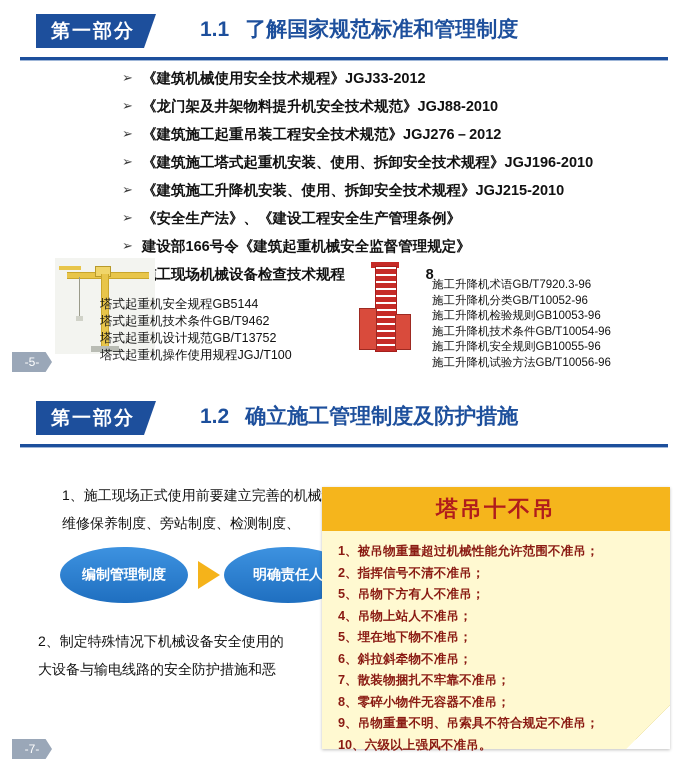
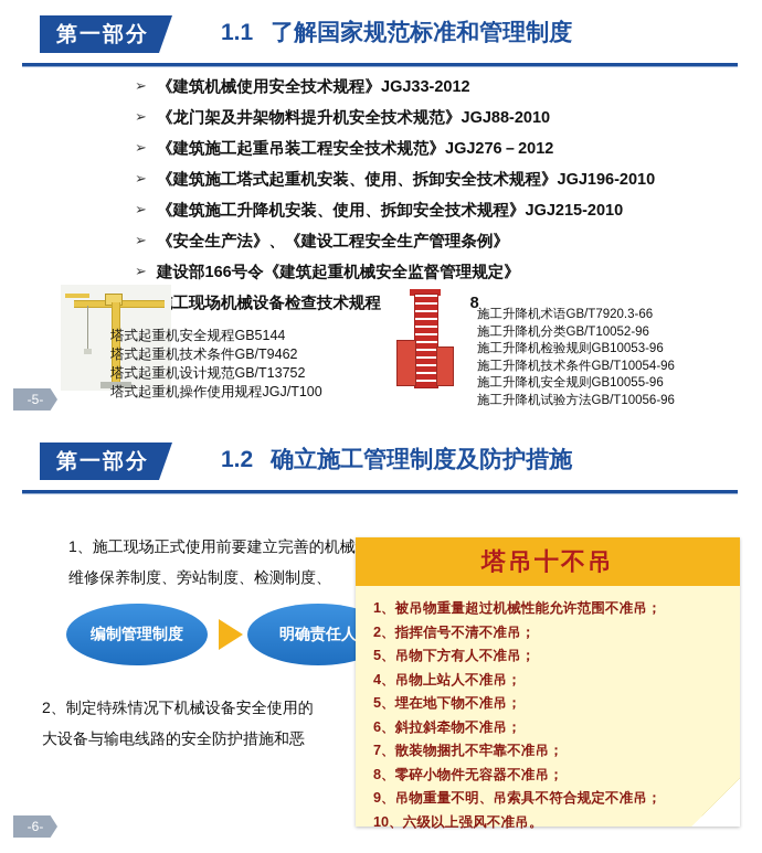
  第一部分
  1.1 了解国家规范标准和管理制度
  ➢
  《建筑机械使用安全技术规程》JGJ33-2012
  ➢
  《龙门架及井架物料提升机安全技术规范》JGJ88-2010
  ➢
  《建筑施工起重吊装工程安全技术规范》JGJ276－2012
  ➢
  《建筑施工塔式起重机安装、使用、拆卸安全技术规程》JGJ196-2010
  ➢
  《建筑施工升降机安装、使用、拆卸安全技术规程》JGJ215-2010
  ➢
  《安全生产法》、《建设工程安全生产管理条例》
  ➢
  建设部166号令《建筑起重机械安全监督管理规定》
  塔式起重机安全规程GB5144
  塔式起重机技术条件GB/T9462
  塔式起重机设计规范GB/T13752
  塔式起重机操作使用规程JGJ/T100
- 施工升降机术语GB/T7920.3-96
+ 施工升降机术语GB/T7920.3-66
  施工升降机分类GB/T10052-96
  施工升降机检验规则GB10053-96
  施工升降机技术条件GB/T10054-96
  施工升降机安全规则GB10055-96
  施工升降机试验方法GB/T10056-96
  -5-
  第一部分
  1.2 确立施工管理制度及防护措施
  维修保养制度、旁站制度、检测制度、
  编制管理制度
  明确责任人
  2、制定特殊情况下机械设备安全使用的
  大设备与输电线路的安全防护措施和恶
  塔吊十不吊
  1、被吊物重量超过机械性能允许范围不准吊；
  2、指挥信号不清不准吊；
  5、吊物下方有人不准吊；
  4、吊物上站人不准吊；
  5、埋在地下物不准吊；
  6、斜拉斜牵物不准吊；
  7、散装物捆扎不牢靠不准吊；
  8、零碎小物件无容器不准吊；
  9、吊物重量不明、吊索具不符合规定不准吊；
  10、六级以上强风不准吊。
- -7-
+ -6-
